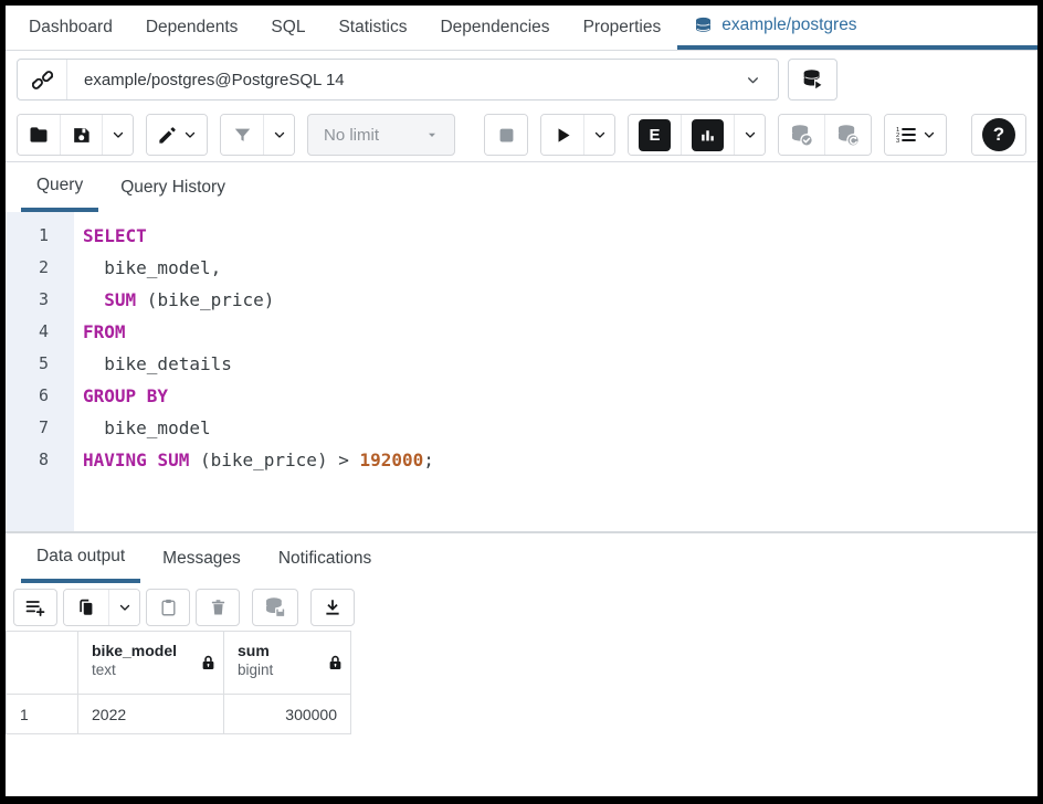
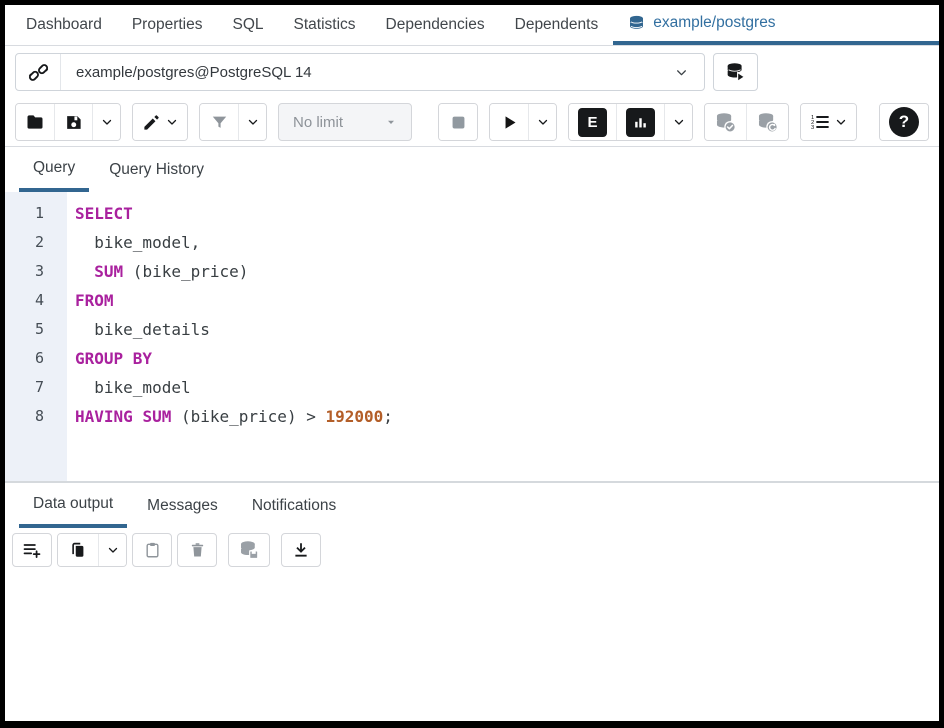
  Dashboard
- Dependents
+ Properties
  SQL
  Statistics
  Dependencies
- Properties
+ Dependents
  example/postgres
  example/postgres@PostgreSQL 14
  No limit
  E
  ?
  Query
  Query History
  1
  2
  3
  4
  5
  6
  7
  8
  SELECT
  bike_model,
  SUM (bike_price)
  FROM
  bike_details
  GROUP BY
  bike_model
  HAVING SUM (bike_price) > 192000;
  Data output
  Messages
  Notifications
- 	bike_modeltext	sumbigint
- 1	2022	300000
